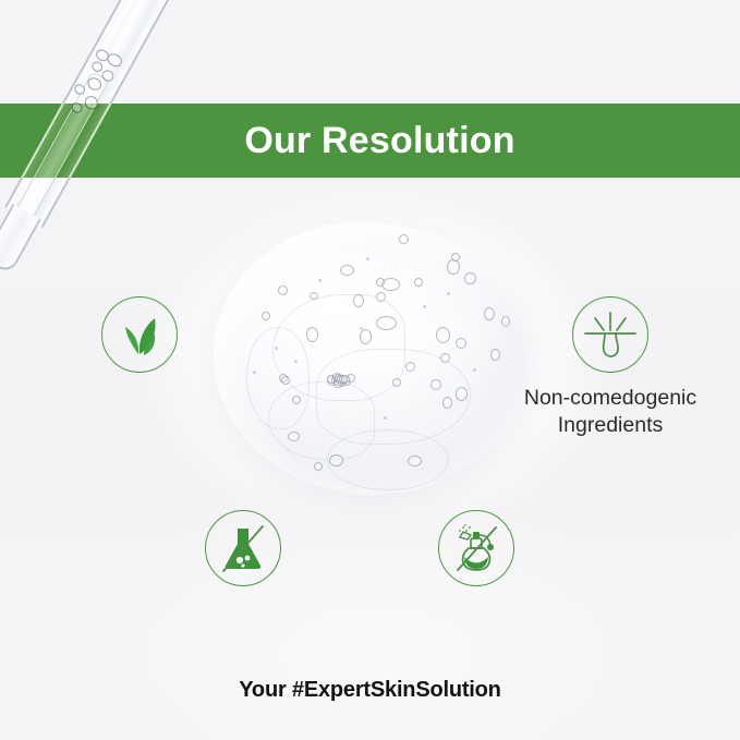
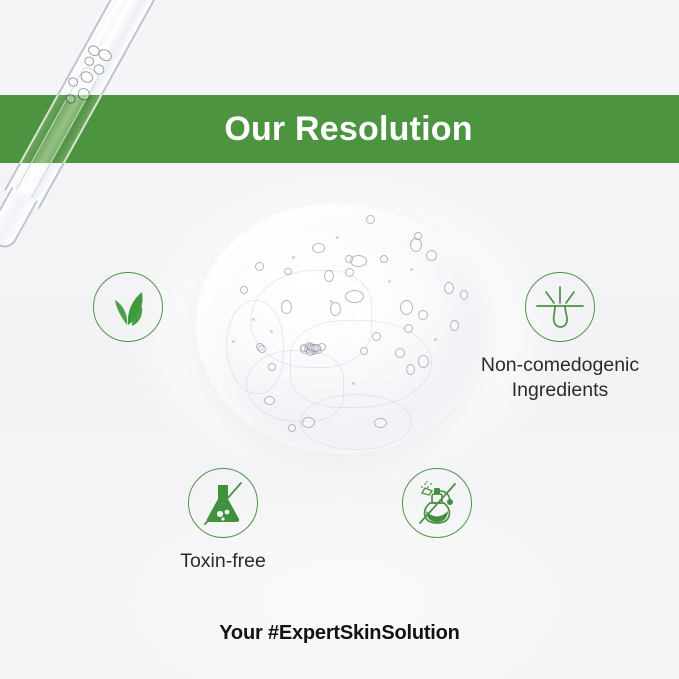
  Our Resolution
  Non-comedogenic
  Ingredients
+ Toxin-free
  Your #ExpertSkinSolution
